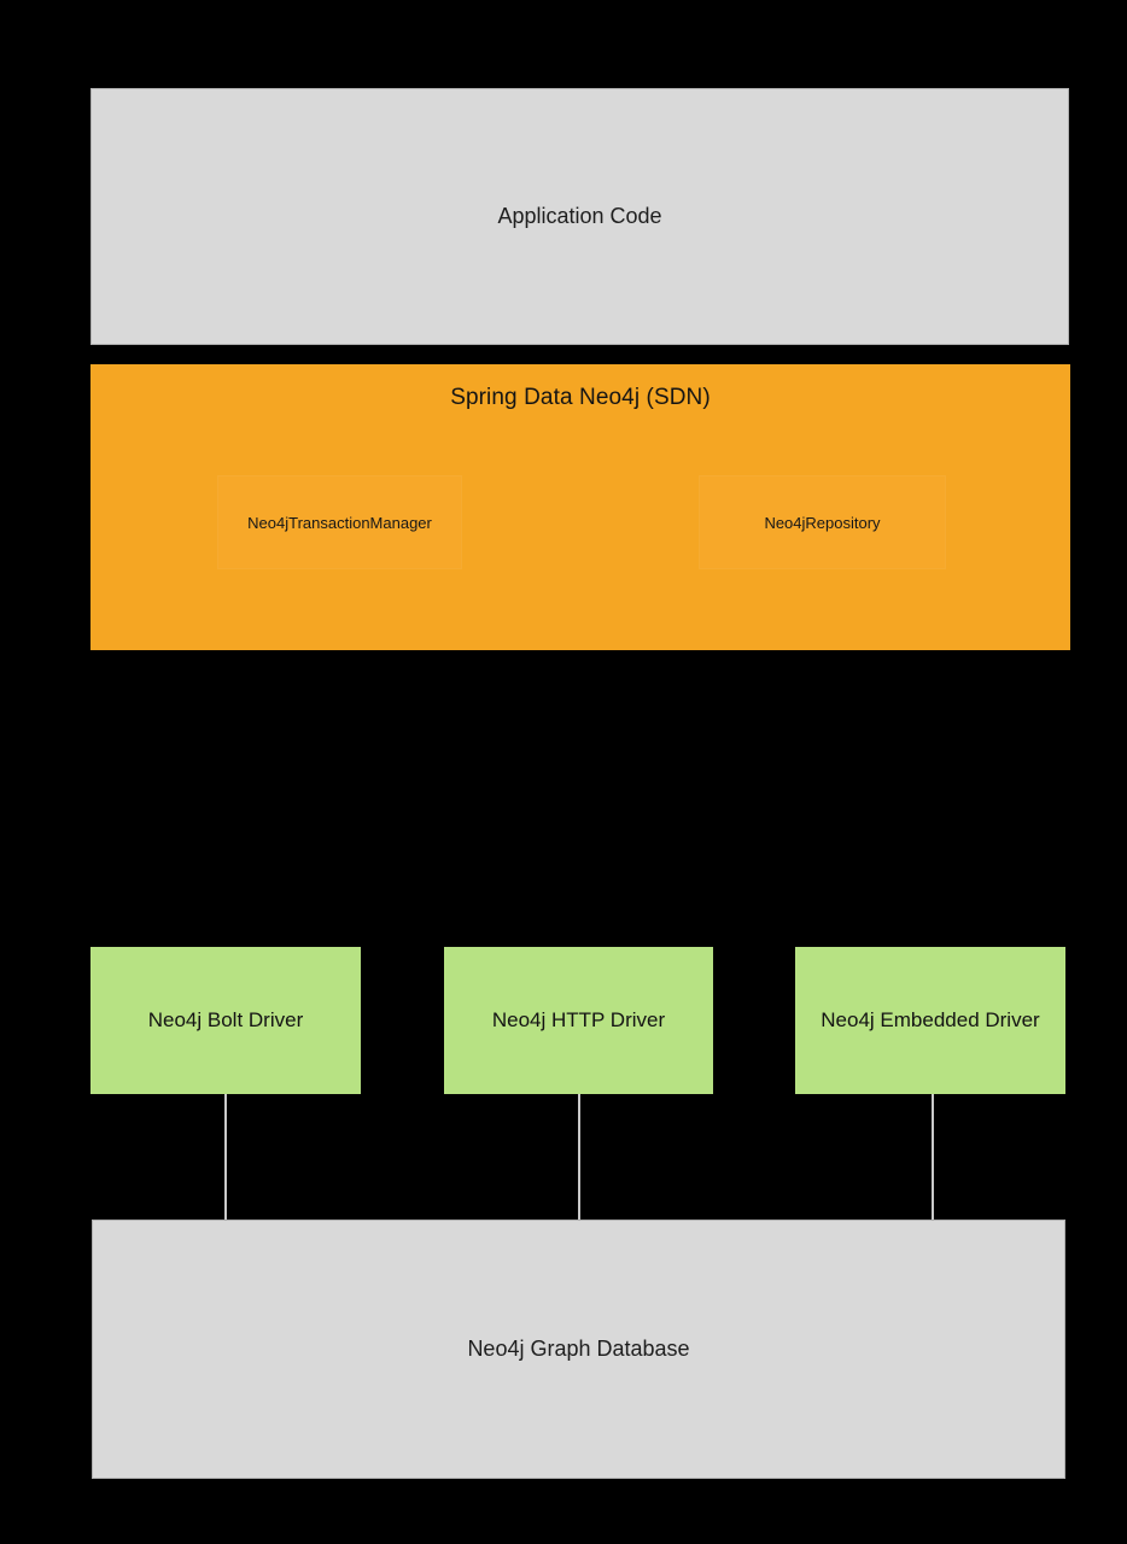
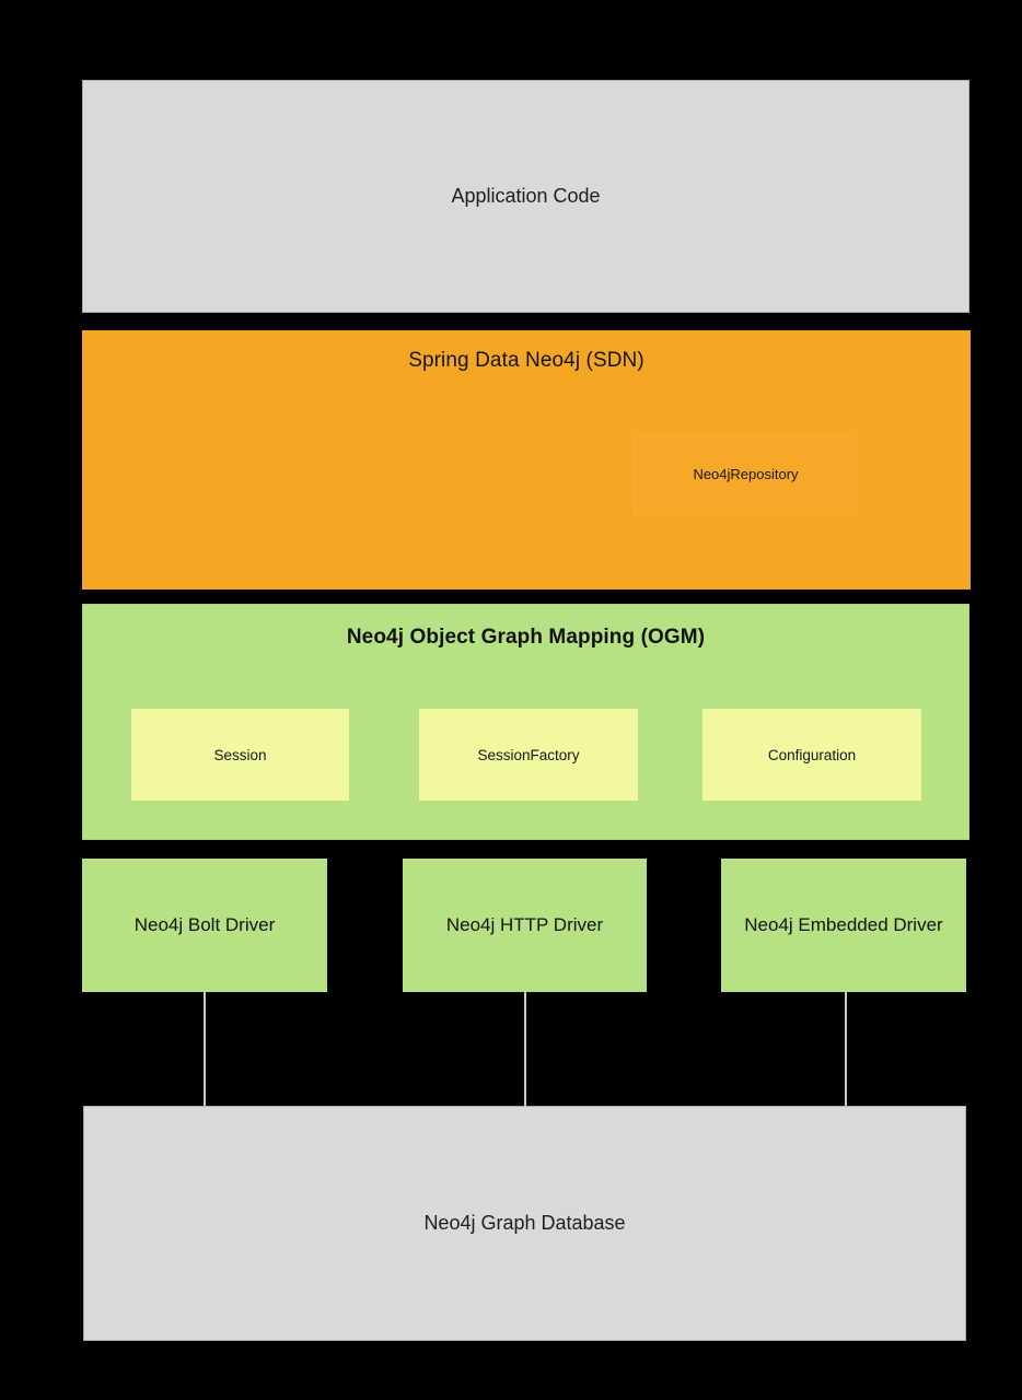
  Application Code
  Spring Data Neo4j (SDN)
- Neo4jTransactionManager
  Neo4jRepository
+ Neo4j Object Graph Mapping (OGM)
+ Session
+ SessionFactory
+ Configuration
  Neo4j Bolt Driver
  Neo4j HTTP Driver
  Neo4j Embedded Driver
  Neo4j Graph Database
